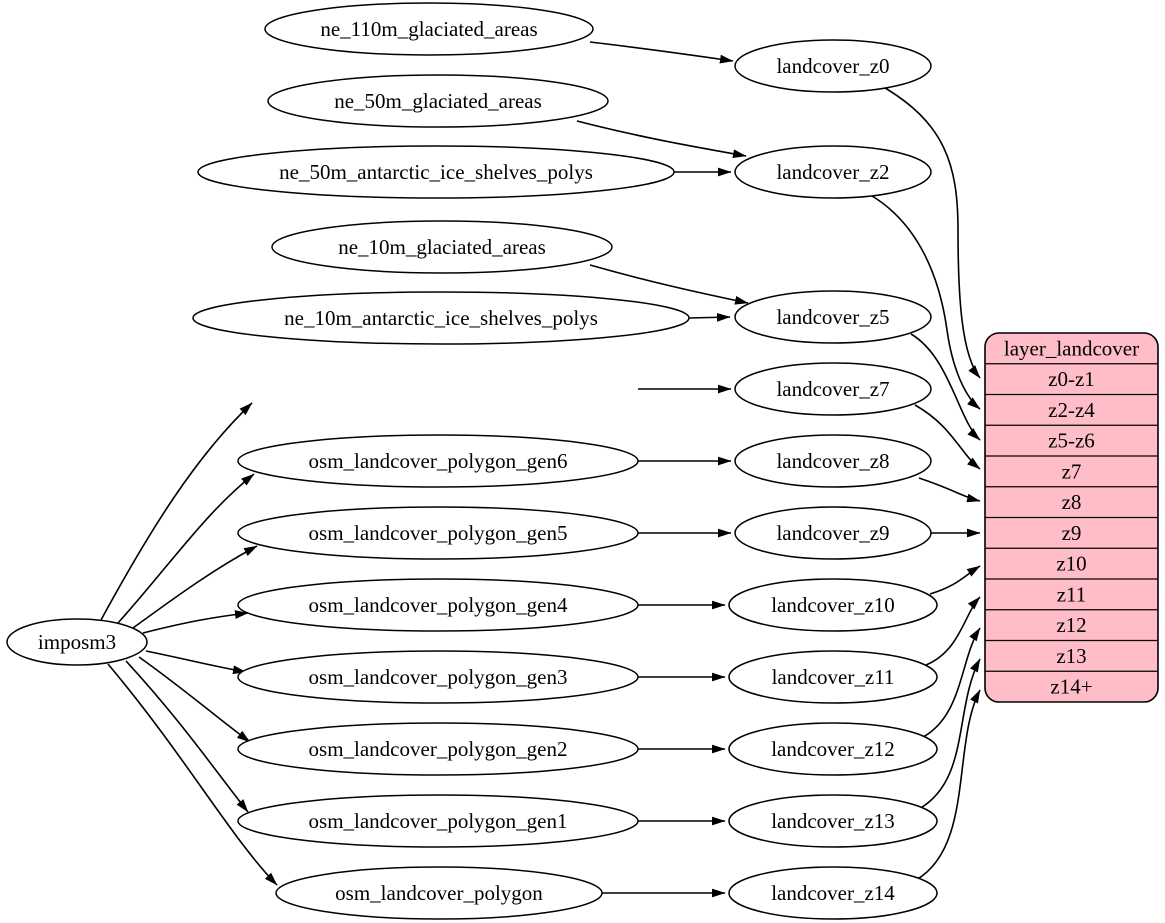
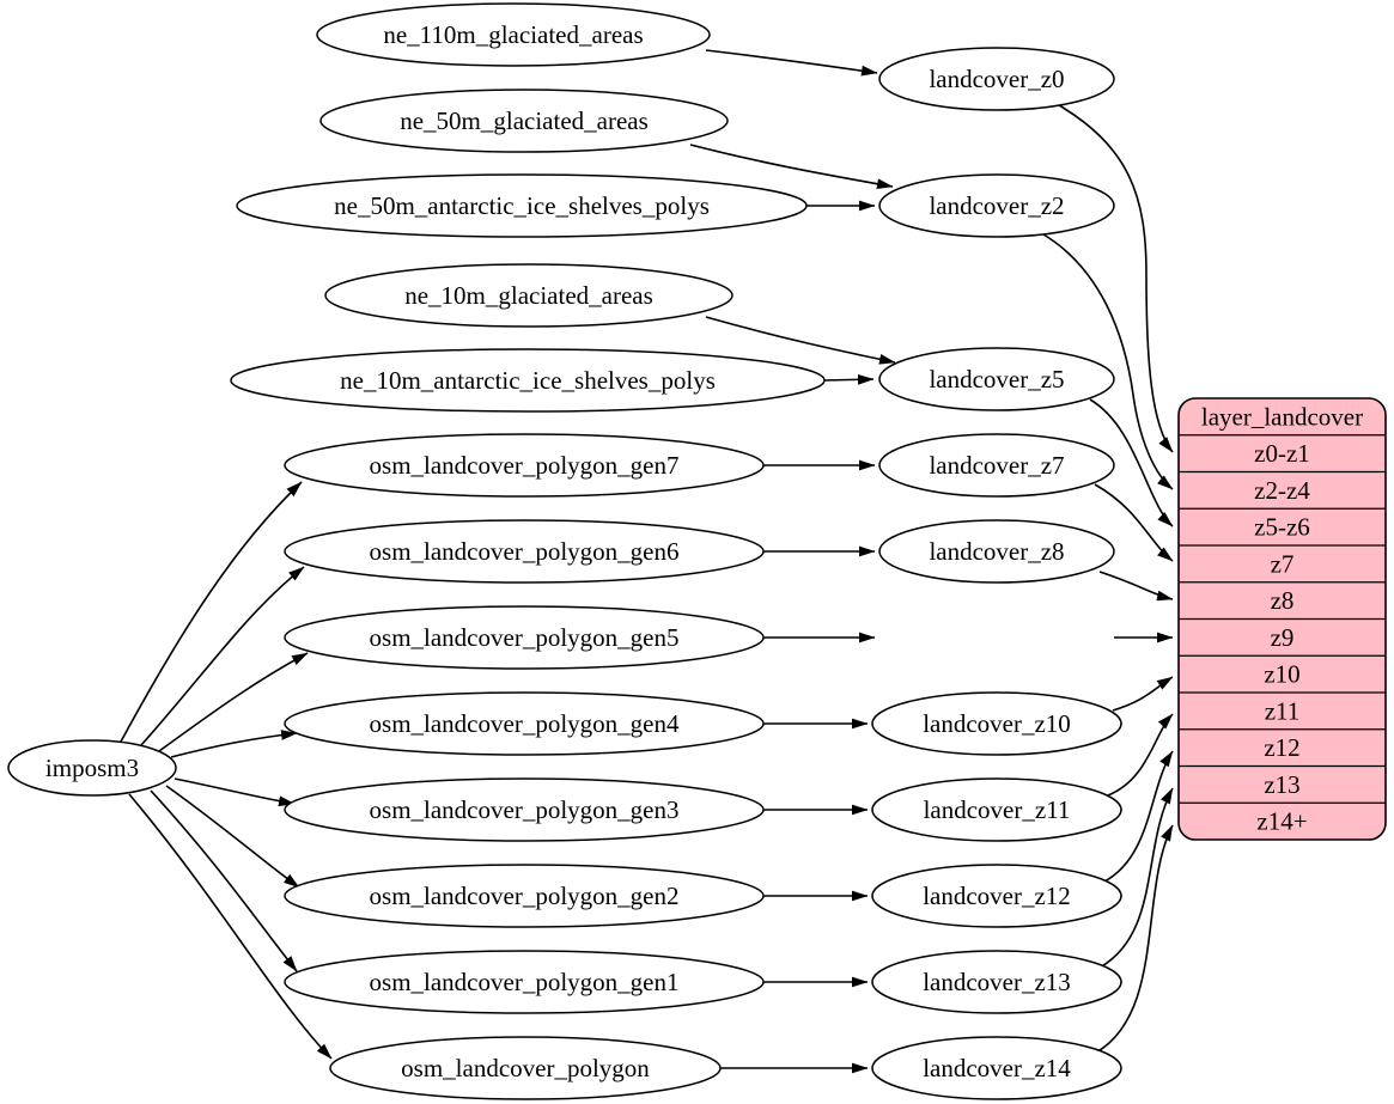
  imposm3
  ne_110m_glaciated_areas
  ne_50m_glaciated_areas
  ne_50m_antarctic_ice_shelves_polys
  ne_10m_glaciated_areas
  ne_10m_antarctic_ice_shelves_polys
+ osm_landcover_polygon_gen7
  osm_landcover_polygon_gen6
  osm_landcover_polygon_gen5
  osm_landcover_polygon_gen4
  osm_landcover_polygon_gen3
  osm_landcover_polygon_gen2
  osm_landcover_polygon_gen1
  osm_landcover_polygon
  landcover_z0
  landcover_z2
  landcover_z5
  landcover_z7
  landcover_z8
- landcover_z9
  landcover_z10
  landcover_z11
  landcover_z12
  landcover_z13
  landcover_z14
  layer_landcover
  z0-z1
  z2-z4
  z5-z6
  z7
  z8
  z9
  z10
  z11
  z12
  z13
  z14+
